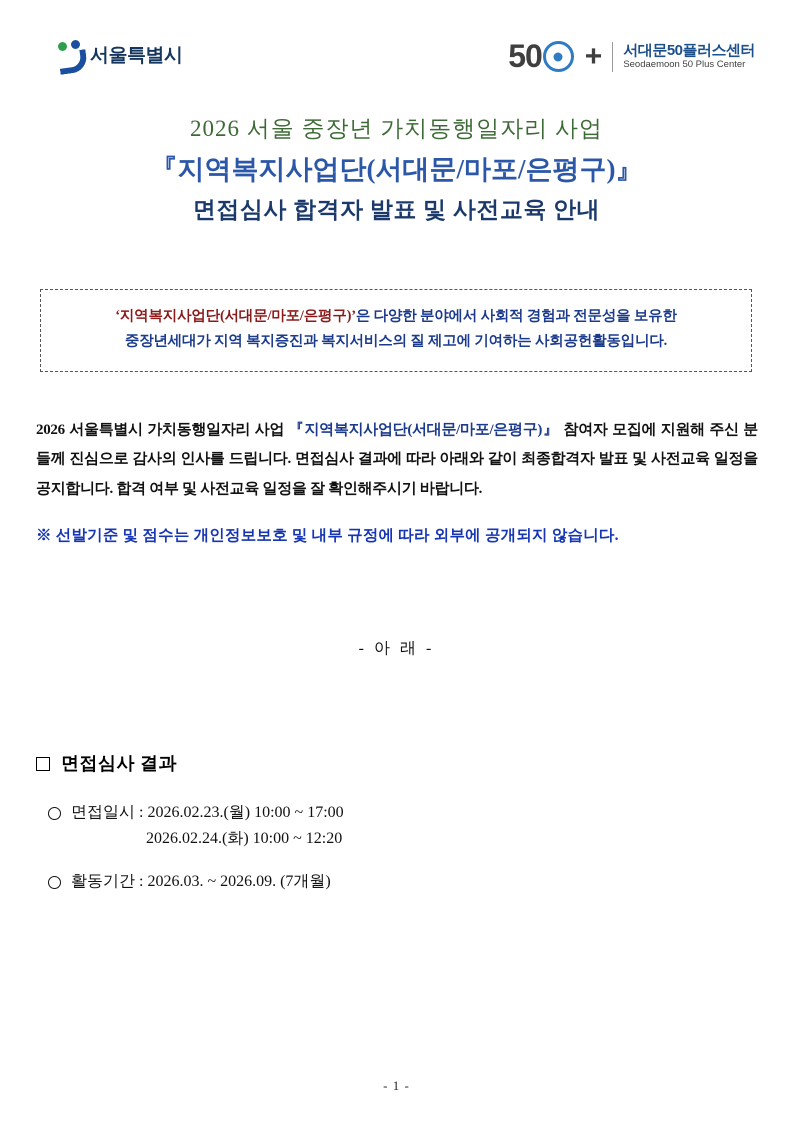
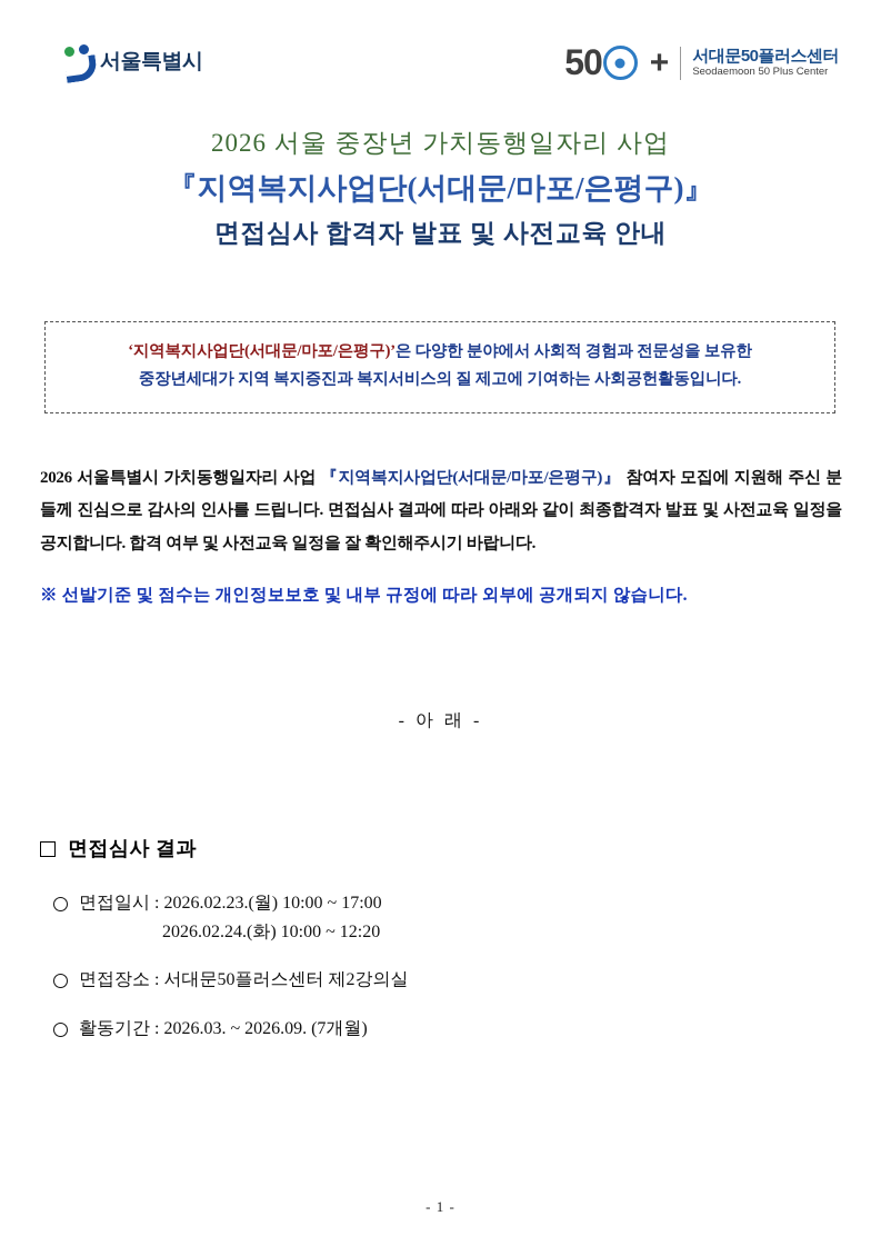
  서울특별시
  50
  +
  서대문50플러스센터
  Seodaemoon 50 Plus Center
  2026 서울 중장년 가치동행일자리 사업
  『지역복지사업단(서대문/마포/은평구)』
  면접심사 합격자 발표 및 사전교육 안내
  ‘지역복지사업단(서대문/마포/은평구)’은 다양한 분야에서 사회적 경험과 전문성을 보유한
  중장년세대가 지역 복지증진과 복지서비스의 질 제고에 기여하는 사회공헌활동입니다.
  2026 서울특별시 가치동행일자리 사업 『지역복지사업단(서대문/마포/은평구)』 참여자 모집에 지원해 주신 분들께 진심으로 감사의 인사를 드립니다. 면접심사 결과에 따라 아래와 같이 최종합격자 발표 및 사전교육 일정을 공지합니다. 합격 여부 및 사전교육 일정을 잘 확인해주시기 바랍니다.
  ※ 선발기준 및 점수는 개인정보보호 및 내부 규정에 따라 외부에 공개되지 않습니다.
  - 아 래 -
  면접심사 결과
  면접일시 : 2026.02.23.(월) 10:00 ~ 17:00
  2026.02.24.(화) 10:00 ~ 12:20
+ 면접장소 : 서대문50플러스센터 제2강의실
  활동기간 : 2026.03. ~ 2026.09. (7개월)
  - 1 -
